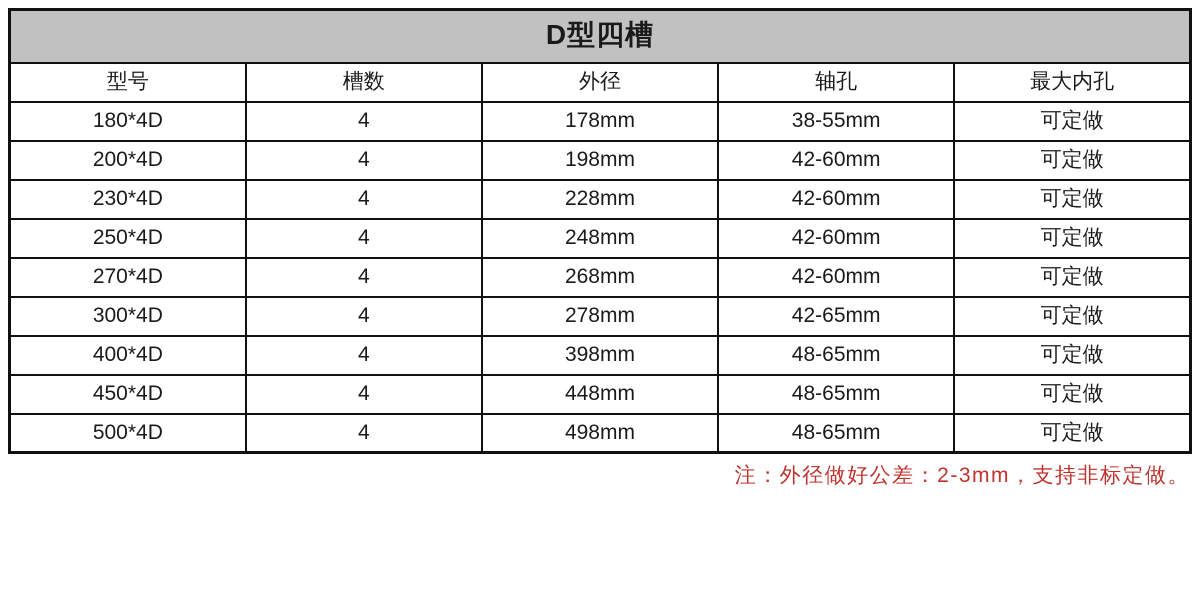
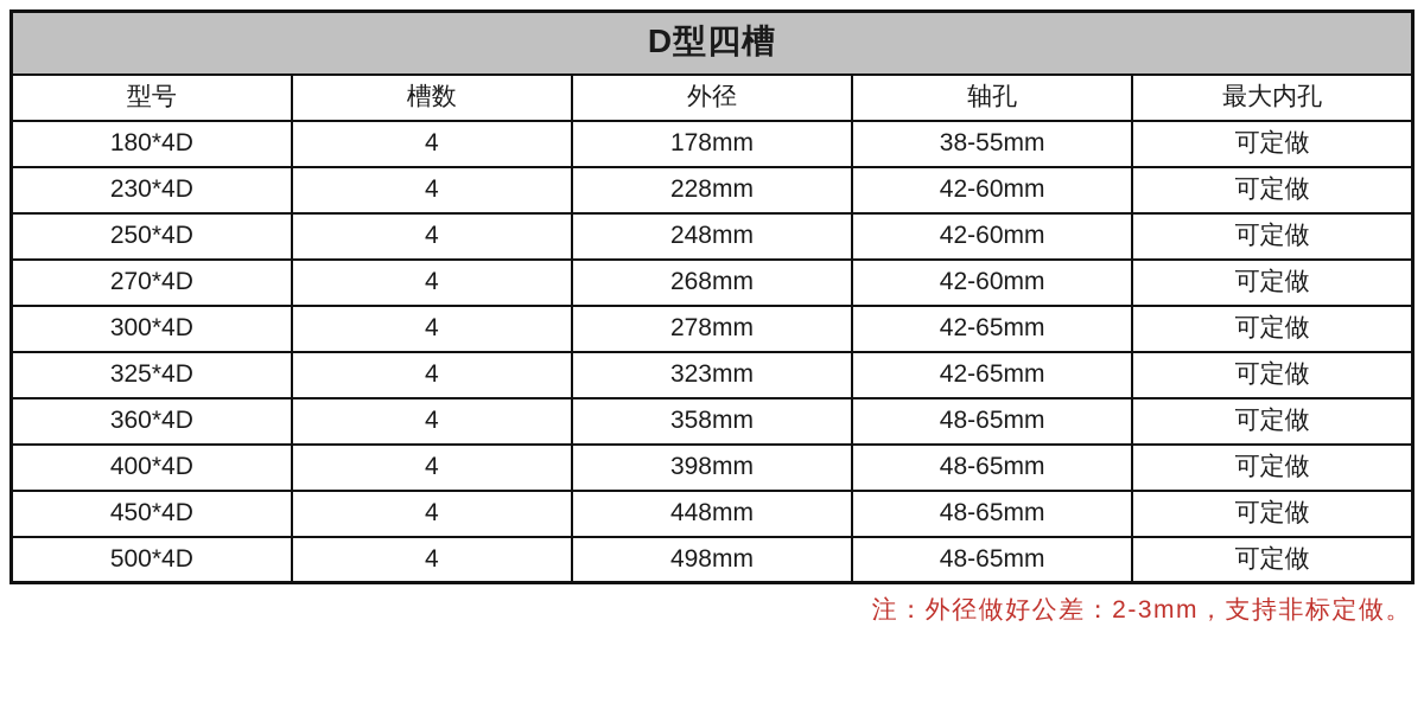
  D型四槽
  型号	槽数	外径	轴孔	最大内孔
  180*4D	4	178mm	38-55mm	可定做
- 200*4D	4	198mm	42-60mm	可定做
  230*4D	4	228mm	42-60mm	可定做
  250*4D	4	248mm	42-60mm	可定做
  270*4D	4	268mm	42-60mm	可定做
  300*4D	4	278mm	42-65mm	可定做
+ 325*4D	4	323mm	42-65mm	可定做
+ 360*4D	4	358mm	48-65mm	可定做
  400*4D	4	398mm	48-65mm	可定做
  450*4D	4	448mm	48-65mm	可定做
  500*4D	4	498mm	48-65mm	可定做
  注：外径做好公差：2-3mm，支持非标定做。
